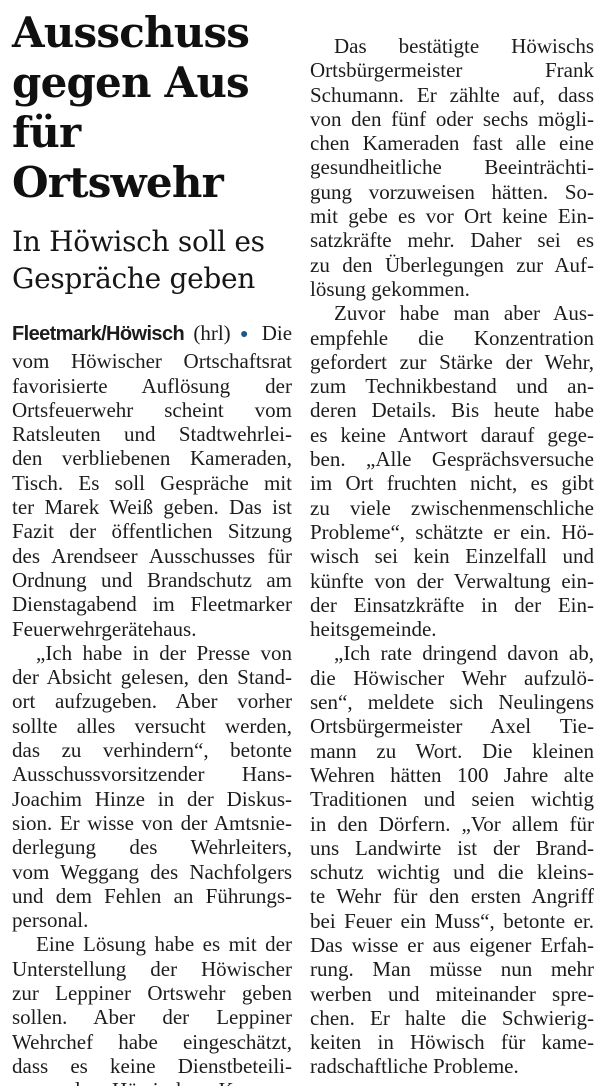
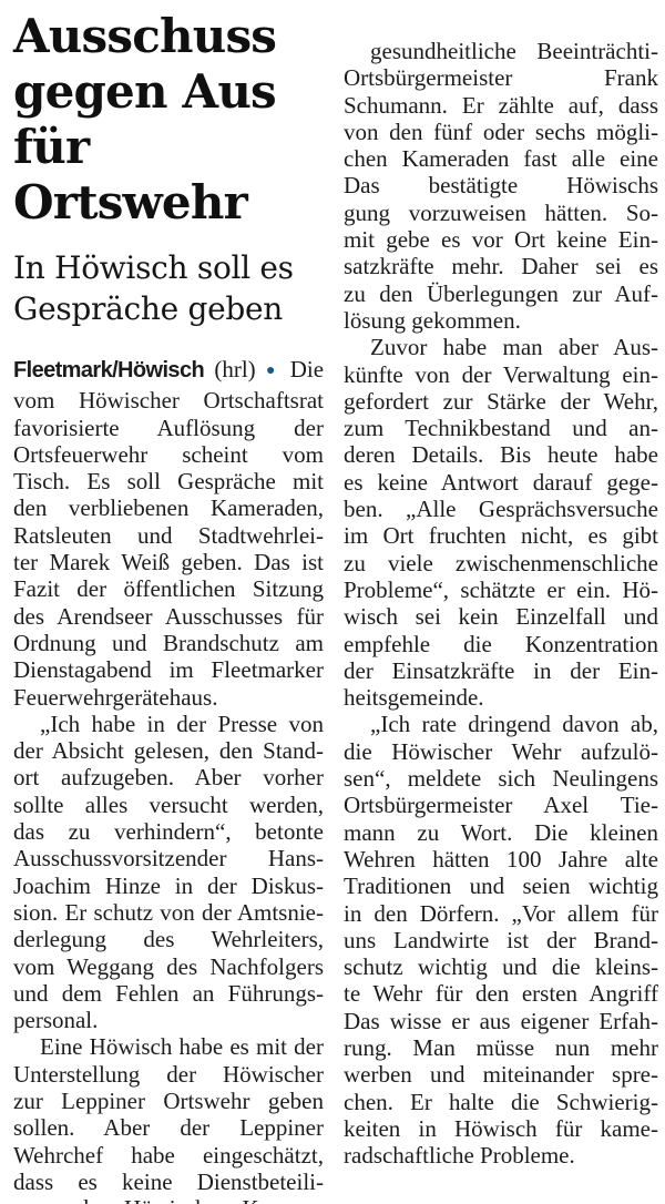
  Ausschuss
  gegen Aus
  für Ortswehr
  In Höwisch soll es
  Gespräche geben
  Fleetmark/Höwisch (hrl) ● Die
  vom Höwischer Ortschaftsrat
  favorisierte Auflösung der
  Ortsfeuerwehr scheint vom
- Ratsleuten und Stadtwehrlei-
+ Tisch. Es soll Gespräche mit
  den verbliebenen Kameraden,
- Tisch. Es soll Gespräche mit
+ Ratsleuten und Stadtwehrlei-
  ter Marek Weiß geben. Das ist
  Fazit der öffentlichen Sitzung
  des Arendseer Ausschusses für
  Ordnung und Brandschutz am
  Dienstagabend im Fleetmarker
  Feuerwehrgerätehaus.
  „Ich habe in der Presse von
  der Absicht gelesen, den Stand-
  ort aufzugeben. Aber vorher
  sollte alles versucht werden,
  das zu verhindern“, betonte
  Ausschussvorsitzender Hans-
  Joachim Hinze in der Diskus-
- sion. Er wisse von der Amtsnie-
+ sion. Er schutz von der Amtsnie-
  derlegung des Wehrleiters,
  vom Weggang des Nachfolgers
  und dem Fehlen an Führungs-
  personal.
- Eine Lösung habe es mit der
+ Eine Höwisch habe es mit der
  Unterstellung der Höwischer
  zur Leppiner Ortswehr geben
  sollen. Aber der Leppiner
  Wehrchef habe eingeschätzt,
  dass es keine Dienstbeteili-
- Das bestätigte Höwischs
+ gesundheitliche Beeinträchti-
  Ortsbürgermeister Frank
  Schumann. Er zählte auf, dass
  von den fünf oder sechs mögli-
  chen Kameraden fast alle eine
- gesundheitliche Beeinträchti-
+ Das bestätigte Höwischs
  gung vorzuweisen hätten. So-
  mit gebe es vor Ort keine Ein-
  satzkräfte mehr. Daher sei es
  zu den Überlegungen zur Auf-
  lösung gekommen.
  Zuvor habe man aber Aus-
- empfehle die Konzentration
+ künfte von der Verwaltung ein-
  gefordert zur Stärke der Wehr,
  zum Technikbestand und an-
  deren Details. Bis heute habe
  es keine Antwort darauf gege-
  ben. „Alle Gesprächsversuche
  im Ort fruchten nicht, es gibt
  zu viele zwischenmenschliche
  Probleme“, schätzte er ein. Hö-
  wisch sei kein Einzelfall und
- künfte von der Verwaltung ein-
+ empfehle die Konzentration
  der Einsatzkräfte in der Ein-
  heitsgemeinde.
  „Ich rate dringend davon ab,
  die Höwischer Wehr aufzulö-
  sen“, meldete sich Neulingens
  Ortsbürgermeister Axel Tie-
  mann zu Wort. Die kleinen
  Wehren hätten 100 Jahre alte
  Traditionen und seien wichtig
  in den Dörfern. „Vor allem für
  uns Landwirte ist der Brand-
  schutz wichtig und die kleins-
  te Wehr für den ersten Angriff
- bei Feuer ein Muss“, betonte er.
  Das wisse er aus eigener Erfah-
  rung. Man müsse nun mehr
  werben und miteinander spre-
  chen. Er halte die Schwierig-
  keiten in Höwisch für kame-
  radschaftliche Probleme.
